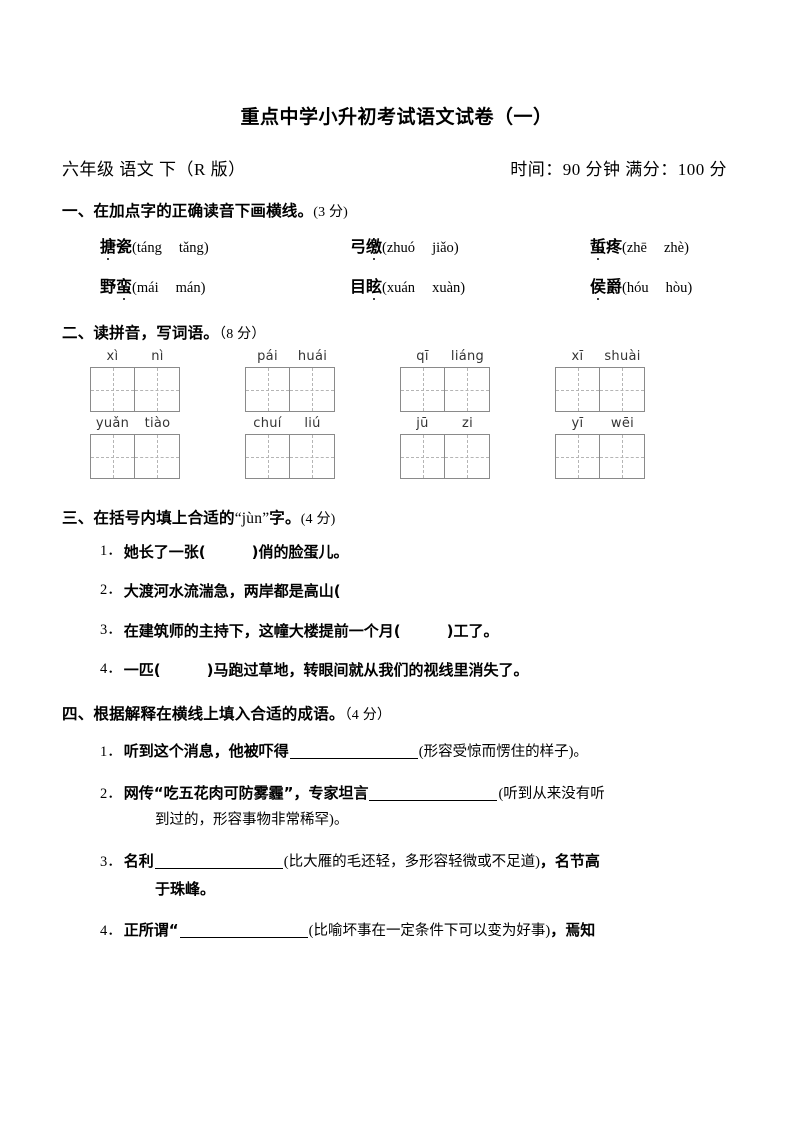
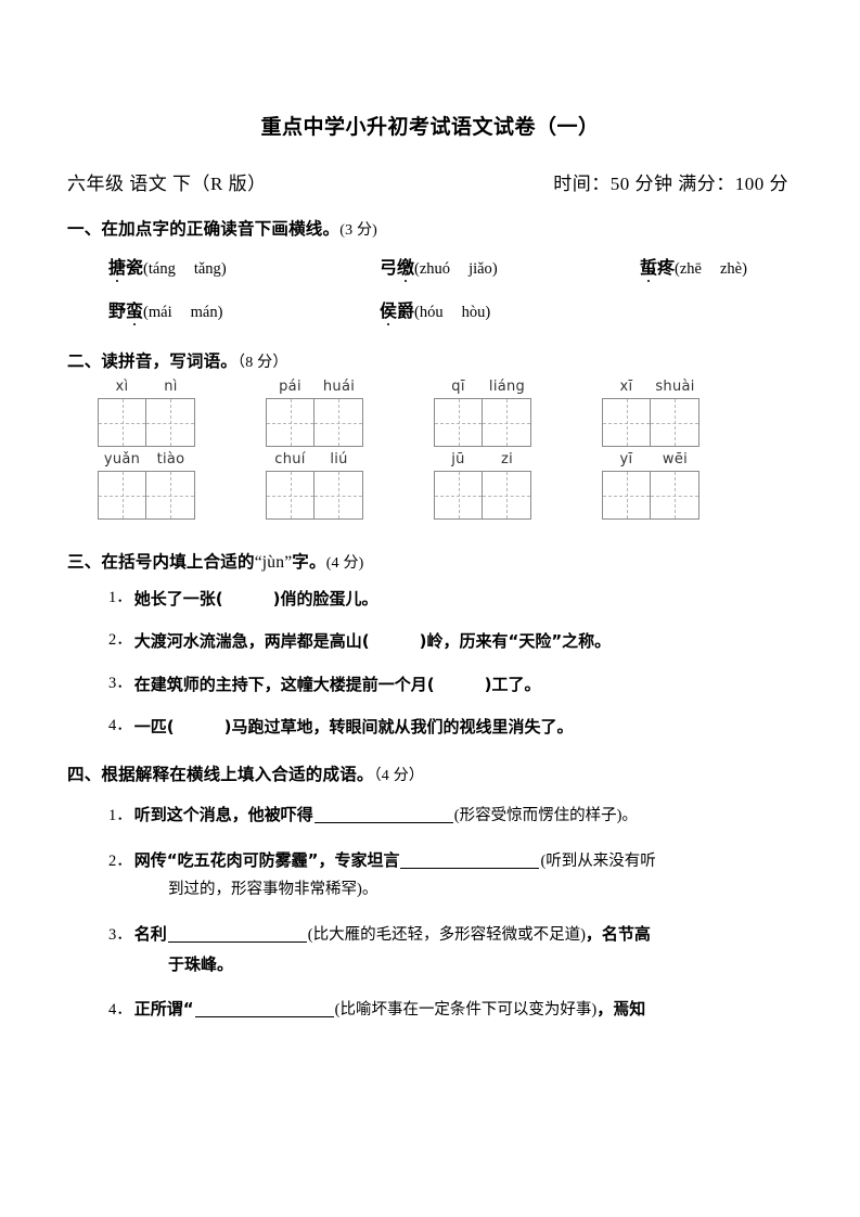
  重点中学小升初考试语文试卷（一）
  六年级 语文 下（R 版）
- 时间：90 分钟 满分：100 分
+ 时间：50 分钟 满分：100 分
  一、在加点字的正确读音下画横线。(3 分)
  搪瓷
  (táng tǎng)
  弓缴
  (zhuó jiǎo)
  蜇疼
  (zhē zhè)
  野蛮
  (mái mán)
- 目眩
- (xuán xuàn)
  侯爵
  (hóu hòu)
  二、读拼音，写词语。（8 分）
  xì
  nì
  pái
  huái
  qī
  liáng
  xī
  shuài
  yuǎn
  tiào
  chuí
  liú
  jū
  zi
  yī
  wēi
  三、在括号内填上合适的“jùn”字。(4 分)
  1．
  她长了一张(
  )俏的脸蛋儿。
  2．
  大渡河水流湍急，两岸都是高山(
+ )岭，历来有“天险”之称。
  3．
  在建筑师的主持下，这幢大楼提前一个月(
  )工了。
  4．
  一匹(
  )马跑过草地，转眼间就从我们的视线里消失了。
  四、根据解释在横线上填入合适的成语。（4 分）
  1． 听到这个消息，他被吓得 (形容受惊而愣住的样子)。
  2． 网传“吃五花肉可防雾霾”，专家坦言 (听到从来没有听
  到过的，形容事物非常稀罕)。
  3． 名利 (比大雁的毛还轻，多形容轻微或不足道)，名节高
  于珠峰。
  4． 正所谓“ (比喻坏事在一定条件下可以变为好事)，焉知
